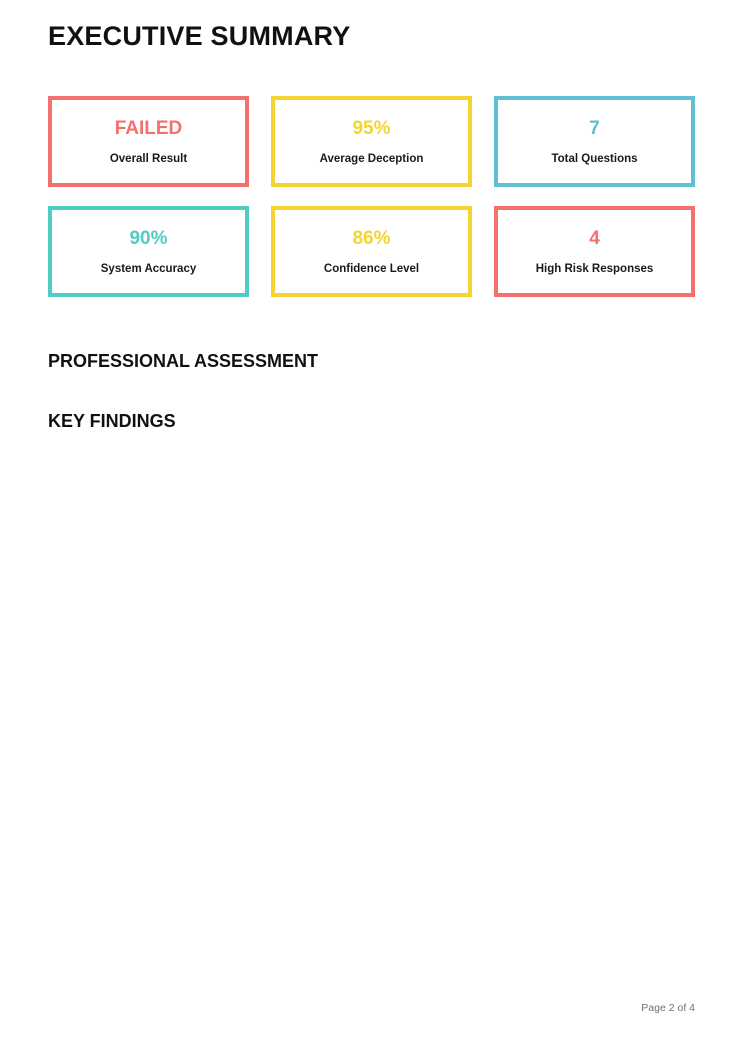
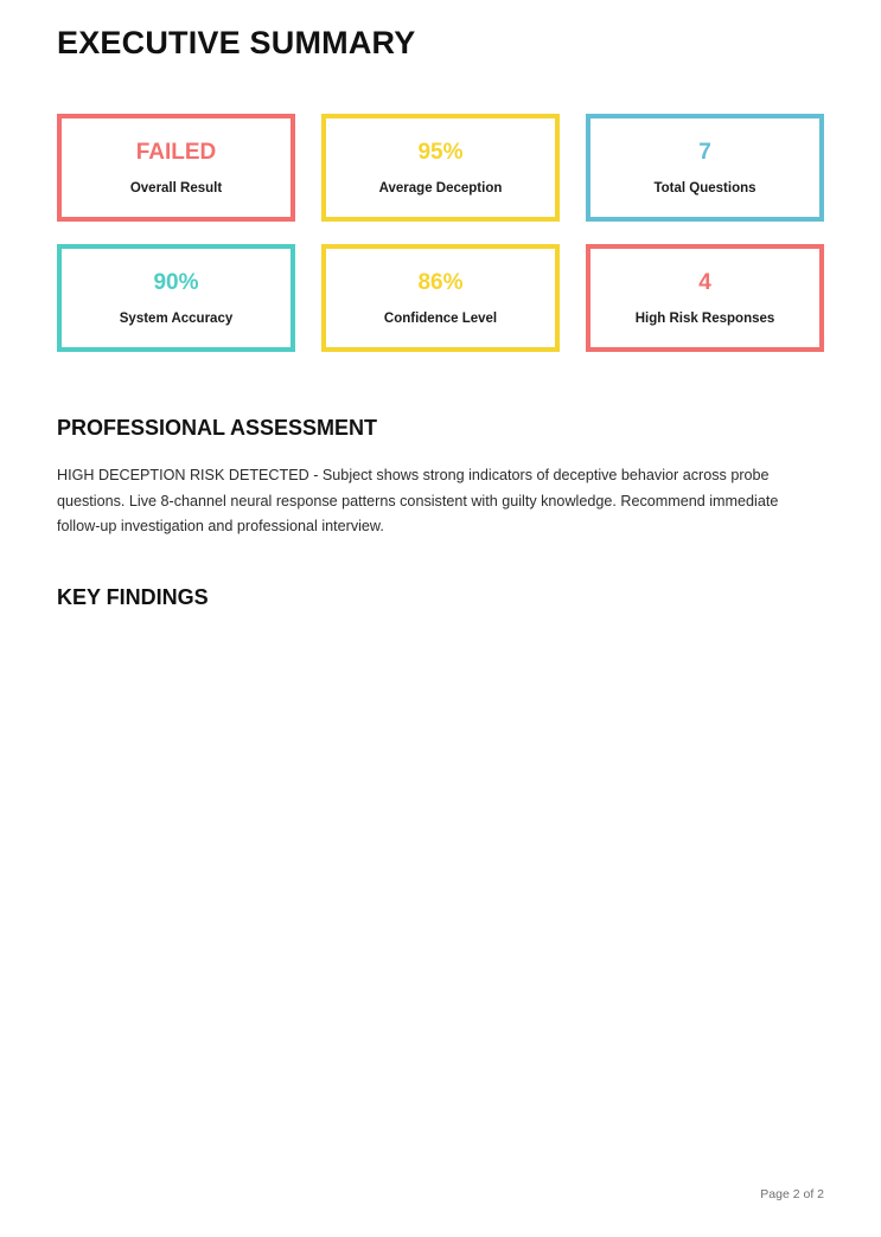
  EXECUTIVE SUMMARY
  FAILED
  Overall Result
  95%
  Average Deception
  7
  Total Questions
  90%
  System Accuracy
  86%
  Confidence Level
  4
  High Risk Responses
  PROFESSIONAL ASSESSMENT
+ HIGH DECEPTION RISK DETECTED - Subject shows strong indicators of deceptive behavior across probe questions. Live 8-channel neural response patterns consistent with guilty knowledge. Recommend immediate follow-up investigation and professional interview.
  KEY FINDINGS
- Page 2 of 4
+ Page 2 of 2
